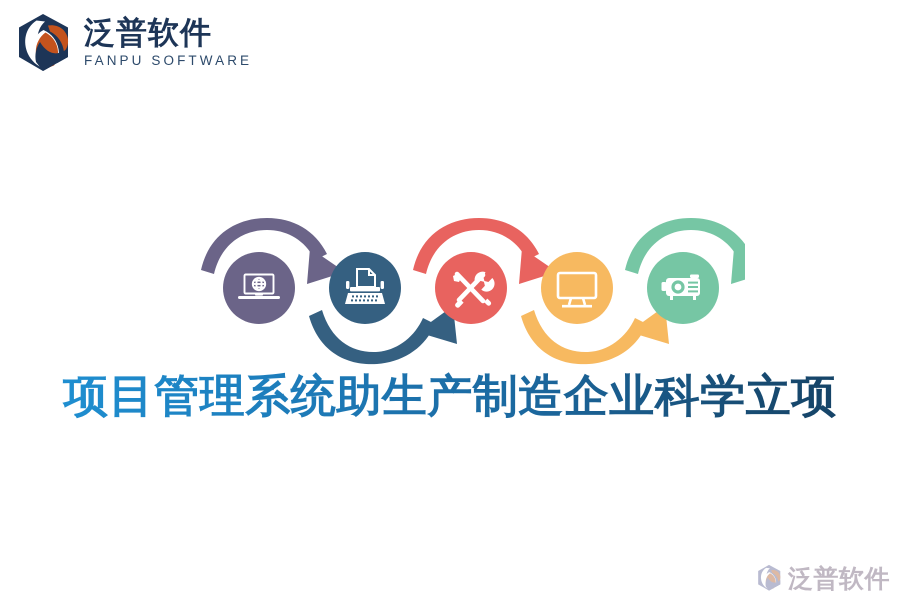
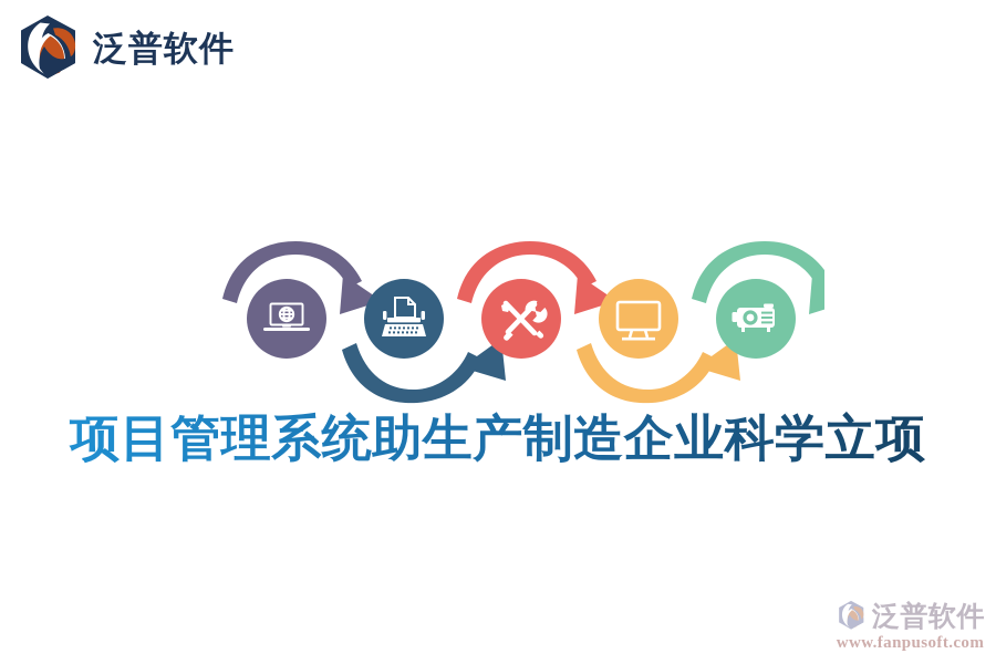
  泛普软件
- FANPU SOFTWARE
  项目管理系统助生产制造企业科学立项
  泛普软件
+ www.fanpusoft.com
